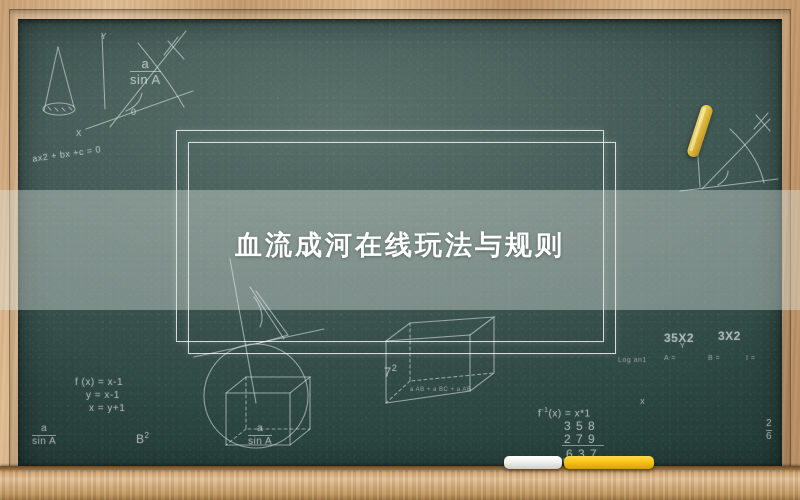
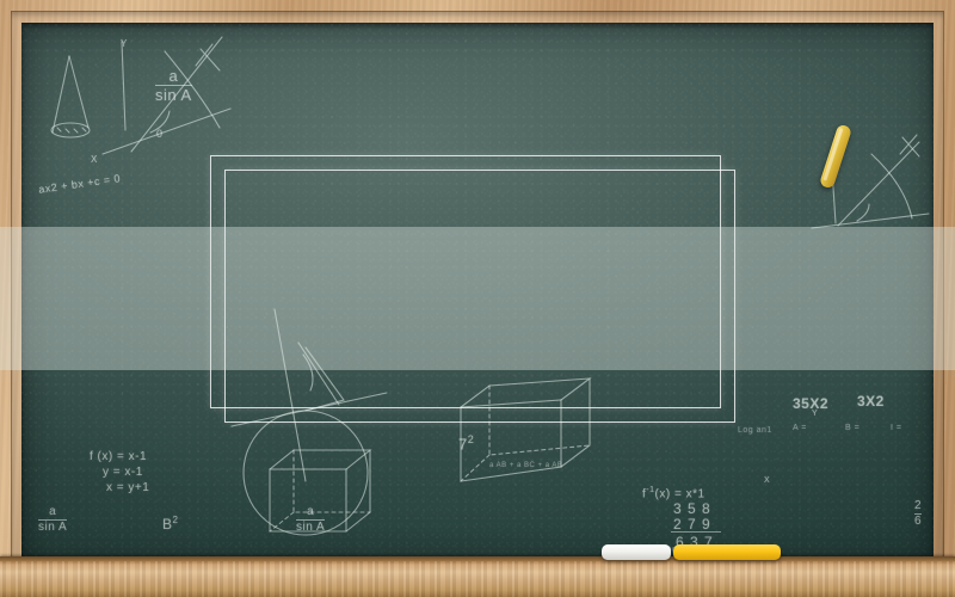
- 血流成河在线玩法与规则
